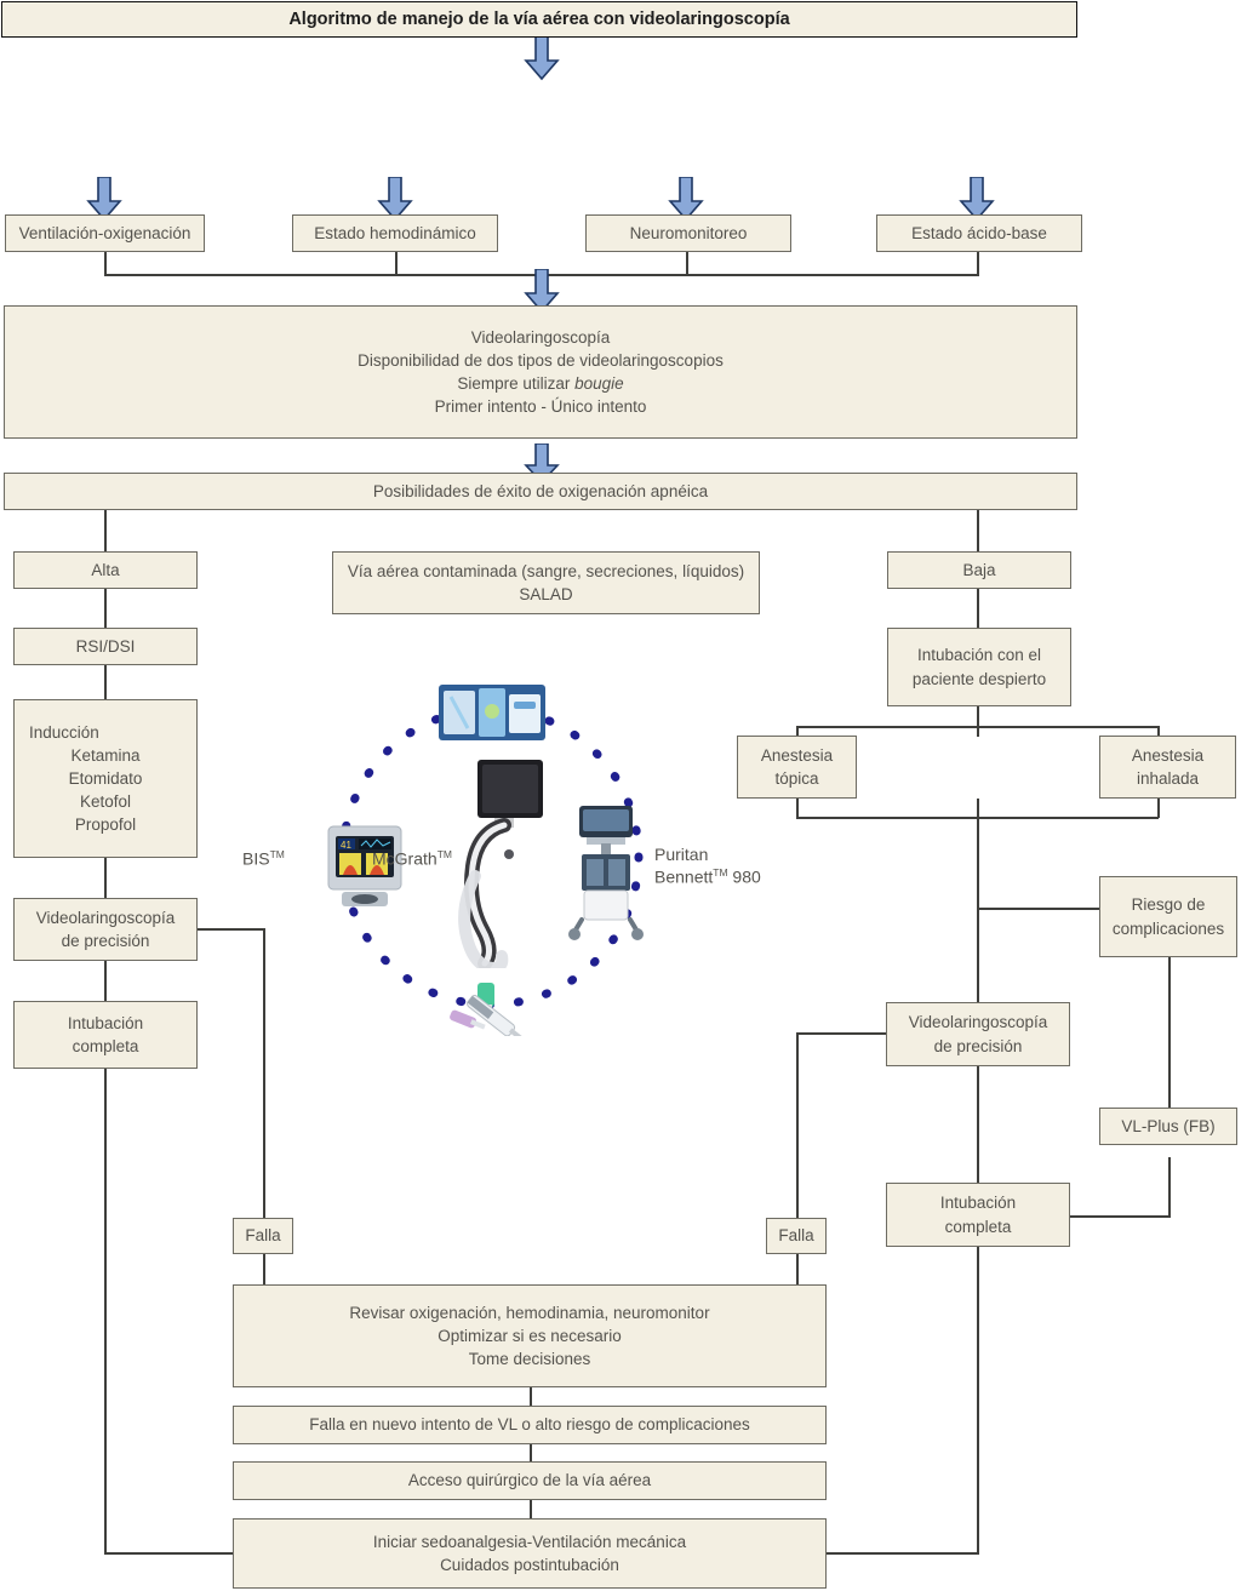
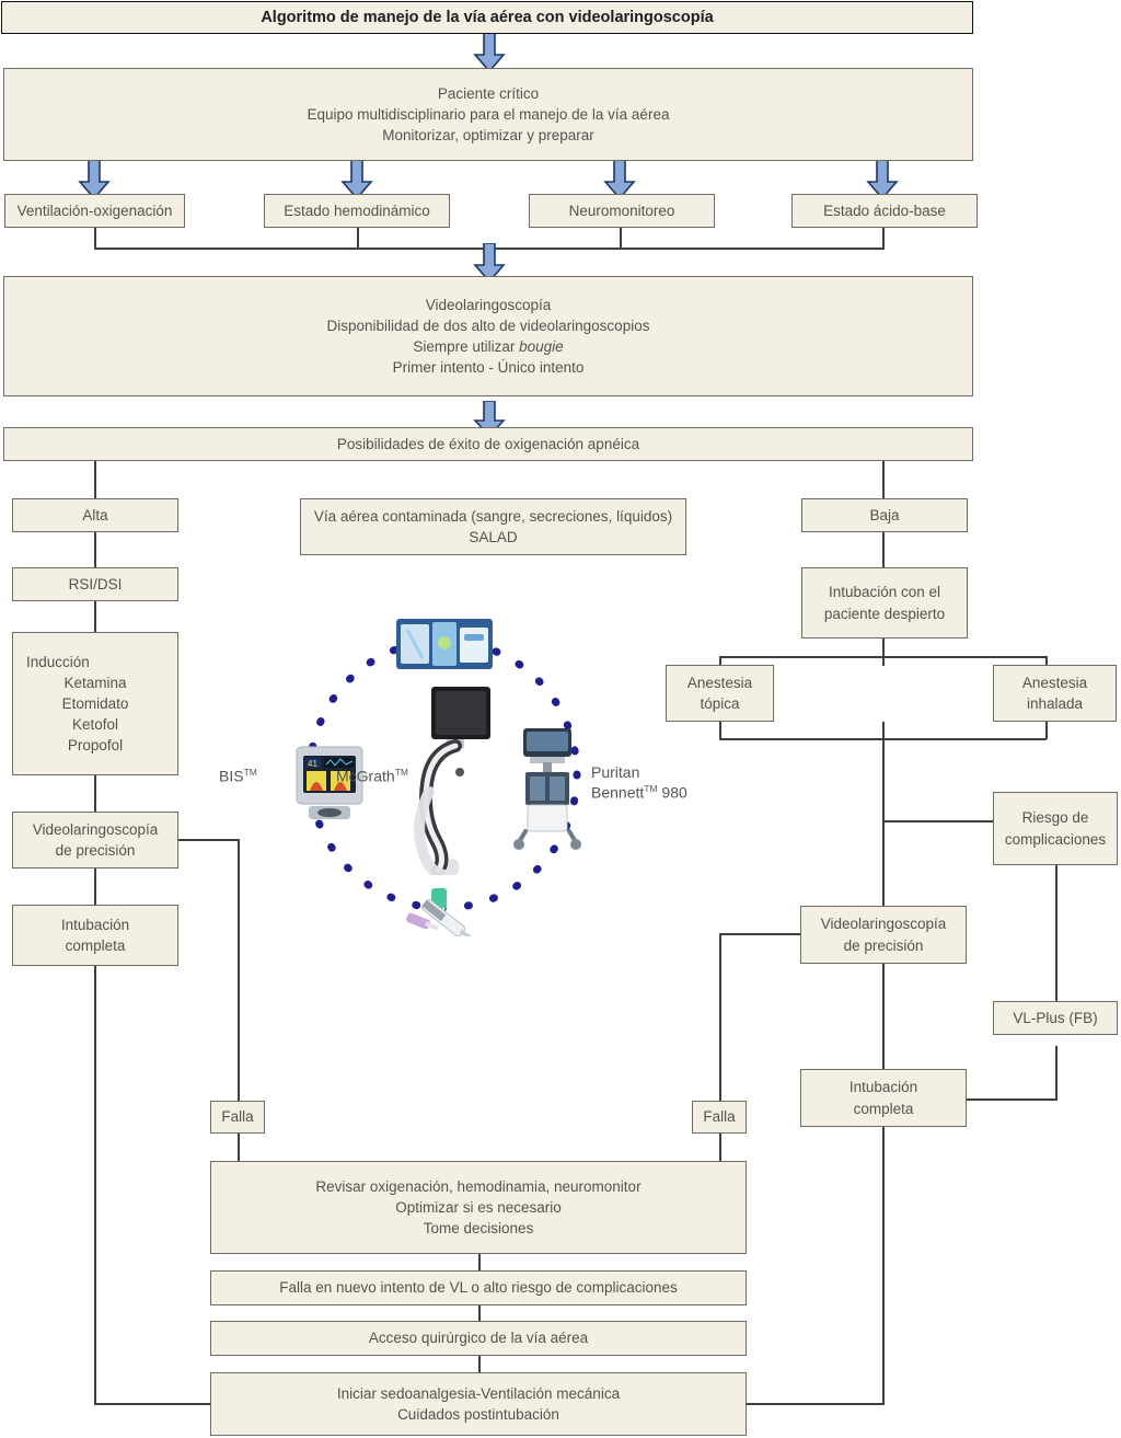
  Algoritmo de manejo de la vía aérea con videolaringoscopía
+ Paciente crítico
+ Equipo multidisciplinario para el manejo de la vía aérea
+ Monitorizar, optimizar y preparar
  Ventilación-oxigenación
  Estado hemodinámico
  Neuromonitoreo
  Estado ácido-base
  Videolaringoscopía
- Disponibilidad de dos tipos de videolaringoscopios
+ Disponibilidad de dos alto de videolaringoscopios
  Siempre utilizar bougie
  Primer intento - Único intento
  Posibilidades de éxito de oxigenación apnéica
  Alta
  Vía aérea contaminada (sangre, secreciones, líquidos)
  SALAD
  Baja
  RSI/DSI
  Inducción
  Ketamina
  Etomidato
  Ketofol
  Propofol
  Videolaringoscopía
  de precisión
  Intubación
  completa
  Intubación con el
  paciente despierto
  Anestesia
  tópica
  Anestesia
  inhalada
  Riesgo de
  complicaciones
  Videolaringoscopía
  de precisión
  VL-Plus (FB)
  Intubación
  completa
  Falla
  Falla
  Revisar oxigenación, hemodinamia, neuromonitor
  Optimizar si es necesario
  Tome decisiones
  Falla en nuevo intento de VL o alto riesgo de complicaciones
  Acceso quirúrgico de la vía aérea
  Iniciar sedoanalgesia-Ventilación mecánica
  Cuidados postintubación
  41
  BISTM
  McGrathTM
  Puritan
  BennettTM 980
